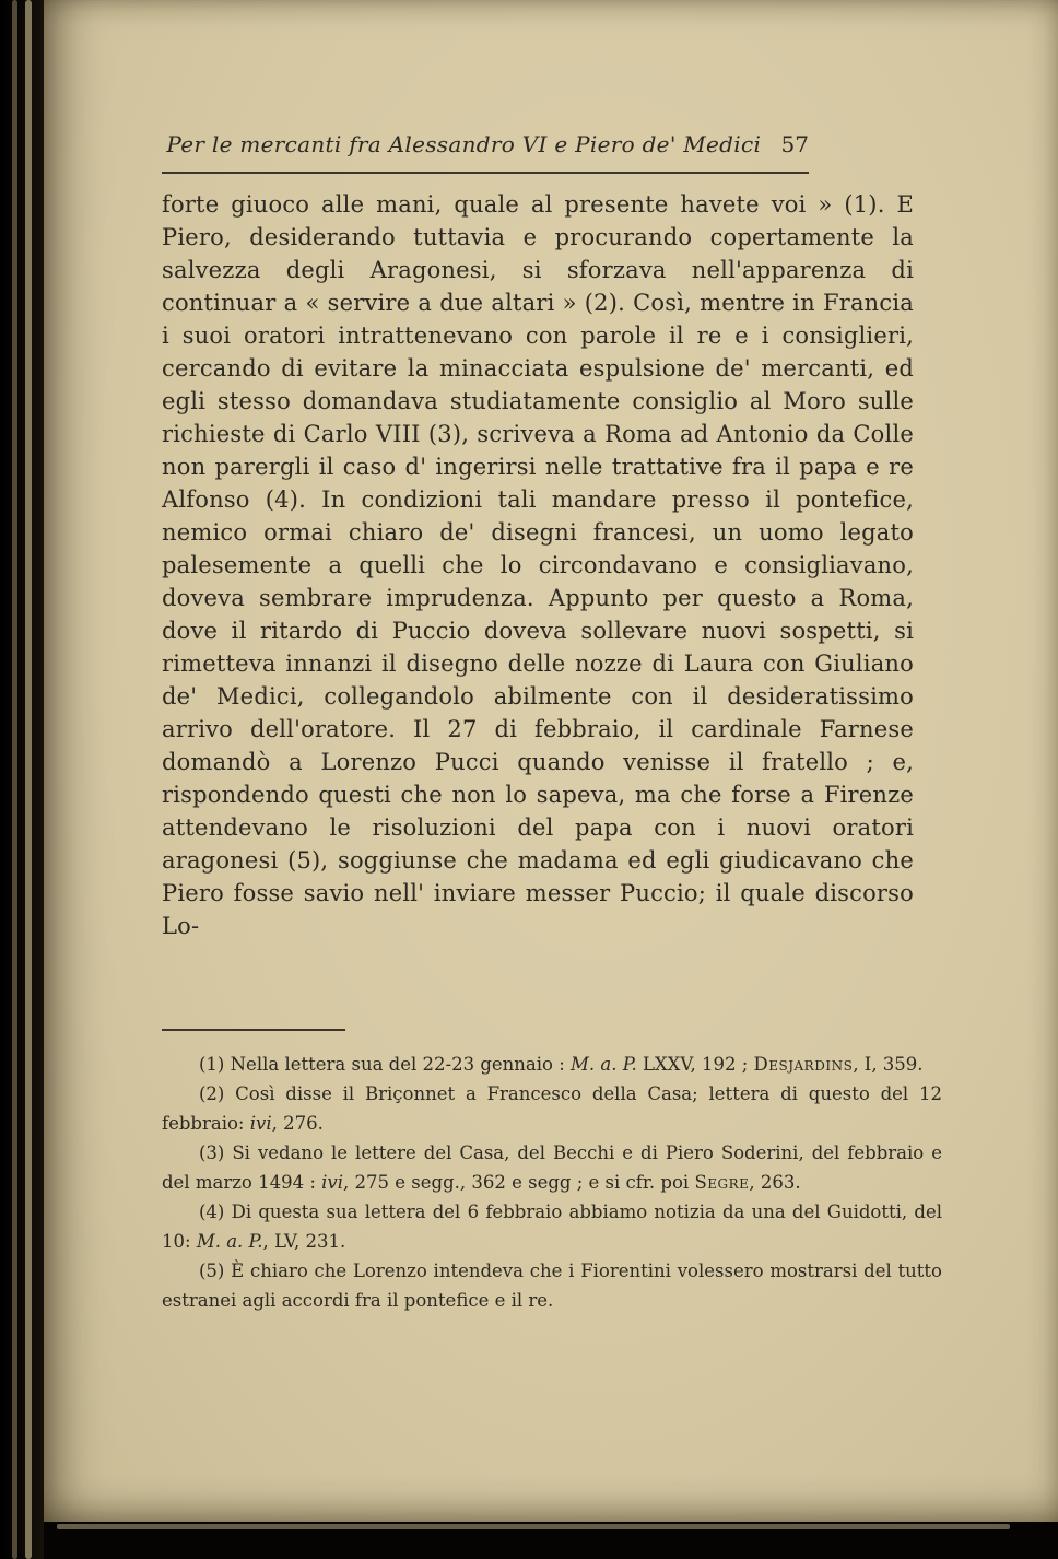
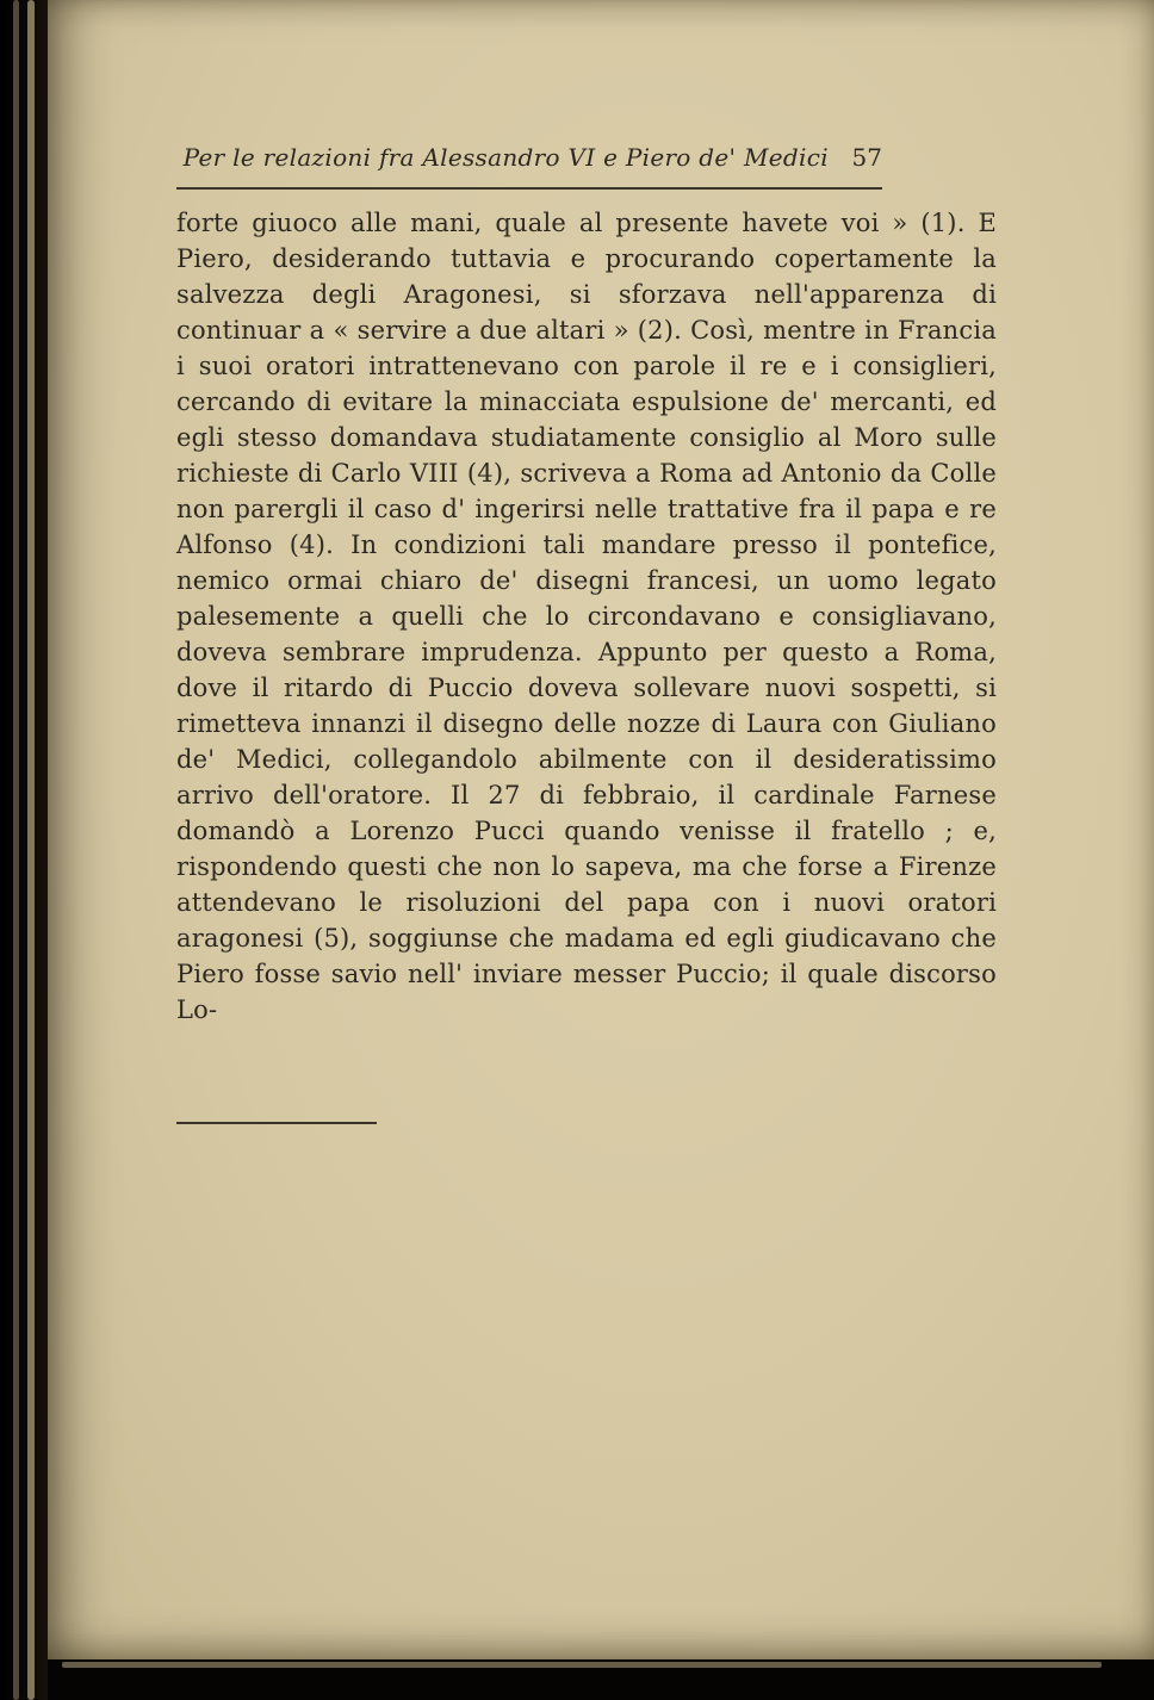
- Per le mercanti fra Alessandro VI e Piero de' Medici
+ Per le relazioni fra Alessandro VI e Piero de' Medici
  57
- forte giuoco alle mani, quale al presente havete voi » (1). E Piero, desiderando tuttavia e procurando copertamente la salvezza degli Aragonesi, si sforzava nell'apparenza di continuar a « servire a due altari » (2). Così, mentre in Francia i suoi oratori intrattenevano con parole il re e i consiglieri, cercando di evitare la minacciata espulsione de' mercanti, ed egli stesso domandava studiatamente consiglio al Moro sulle richieste di Carlo VIII (3), scriveva a Roma ad Antonio da Colle non parergli il caso d' ingerirsi nelle trattative fra il papa e re Alfonso (4). In condizioni tali mandare presso il pontefice, nemico ormai chiaro de' disegni francesi, un uomo legato palesemente a quelli che lo circondavano e consigliavano, doveva sembrare imprudenza. Appunto per questo a Roma, dove il ritardo di Puccio doveva sollevare nuovi sospetti, si rimetteva innanzi il disegno delle nozze di Laura con Giuliano de' Medici, collegandolo abilmente con il desideratissimo arrivo dell'oratore. Il 27 di febbraio, il cardinale Farnese domandò a Lorenzo Pucci quando venisse il fratello ; e, rispondendo questi che non lo sapeva, ma che forse a Firenze attendevano le risoluzioni del papa con i nuovi oratori aragonesi (5), soggiunse che madama ed egli giudicavano che Piero fosse savio nell' inviare messer Puccio; il quale discorso Lo-
+ forte giuoco alle mani, quale al presente havete voi » (1). E Piero, desiderando tuttavia e procurando copertamente la salvezza degli Aragonesi, si sforzava nell'apparenza di continuar a « servire a due altari » (2). Così, mentre in Francia i suoi oratori intrattenevano con parole il re e i consiglieri, cercando di evitare la minacciata espulsione de' mercanti, ed egli stesso domandava studiatamente consiglio al Moro sulle richieste di Carlo VIII (4), scriveva a Roma ad Antonio da Colle non parergli il caso d' ingerirsi nelle trattative fra il papa e re Alfonso (4). In condizioni tali mandare presso il pontefice, nemico ormai chiaro de' disegni francesi, un uomo legato palesemente a quelli che lo circondavano e consigliavano, doveva sembrare imprudenza. Appunto per questo a Roma, dove il ritardo di Puccio doveva sollevare nuovi sospetti, si rimetteva innanzi il disegno delle nozze di Laura con Giuliano de' Medici, collegandolo abilmente con il desideratissimo arrivo dell'oratore. Il 27 di febbraio, il cardinale Farnese domandò a Lorenzo Pucci quando venisse il fratello ; e, rispondendo questi che non lo sapeva, ma che forse a Firenze attendevano le risoluzioni del papa con i nuovi oratori aragonesi (5), soggiunse che madama ed egli giudicavano che Piero fosse savio nell' inviare messer Puccio; il quale discorso Lo-
- (1) Nella lettera sua del 22-23 gennaio : M. a. P. LXXV, 192 ; Desjardins, I, 359.
- (2) Così disse il Briçonnet a Francesco della Casa; lettera di questo del 12 febbraio: ivi, 276.
- (3) Si vedano le lettere del Casa, del Becchi e di Piero Soderini, del febbraio e del marzo 1494 : ivi, 275 e segg., 362 e segg ; e si cfr. poi Segre, 263.
- (4) Di questa sua lettera del 6 febbraio abbiamo notizia da una del Guidotti, del 10: M. a. P., LV, 231.
- (5) È chiaro che Lorenzo intendeva che i Fiorentini volessero mostrarsi del tutto estranei agli accordi fra il pontefice e il re.
